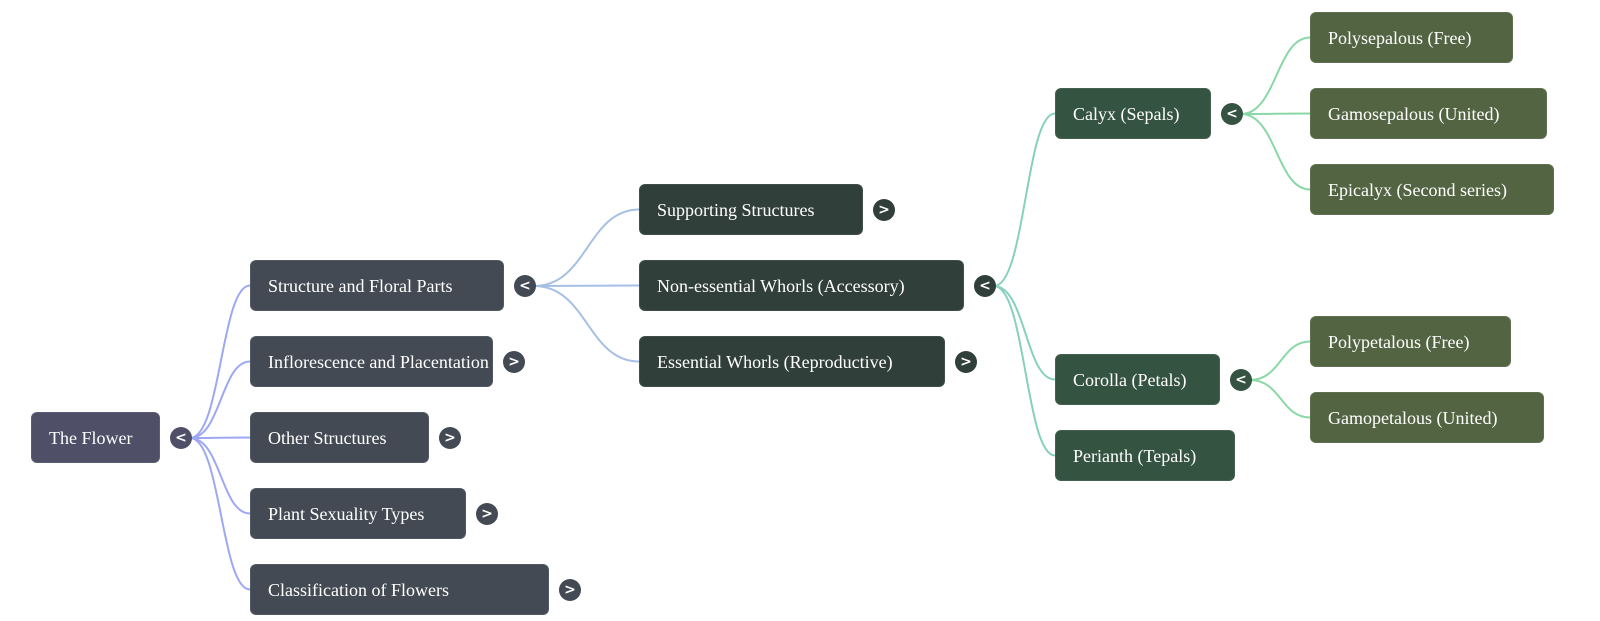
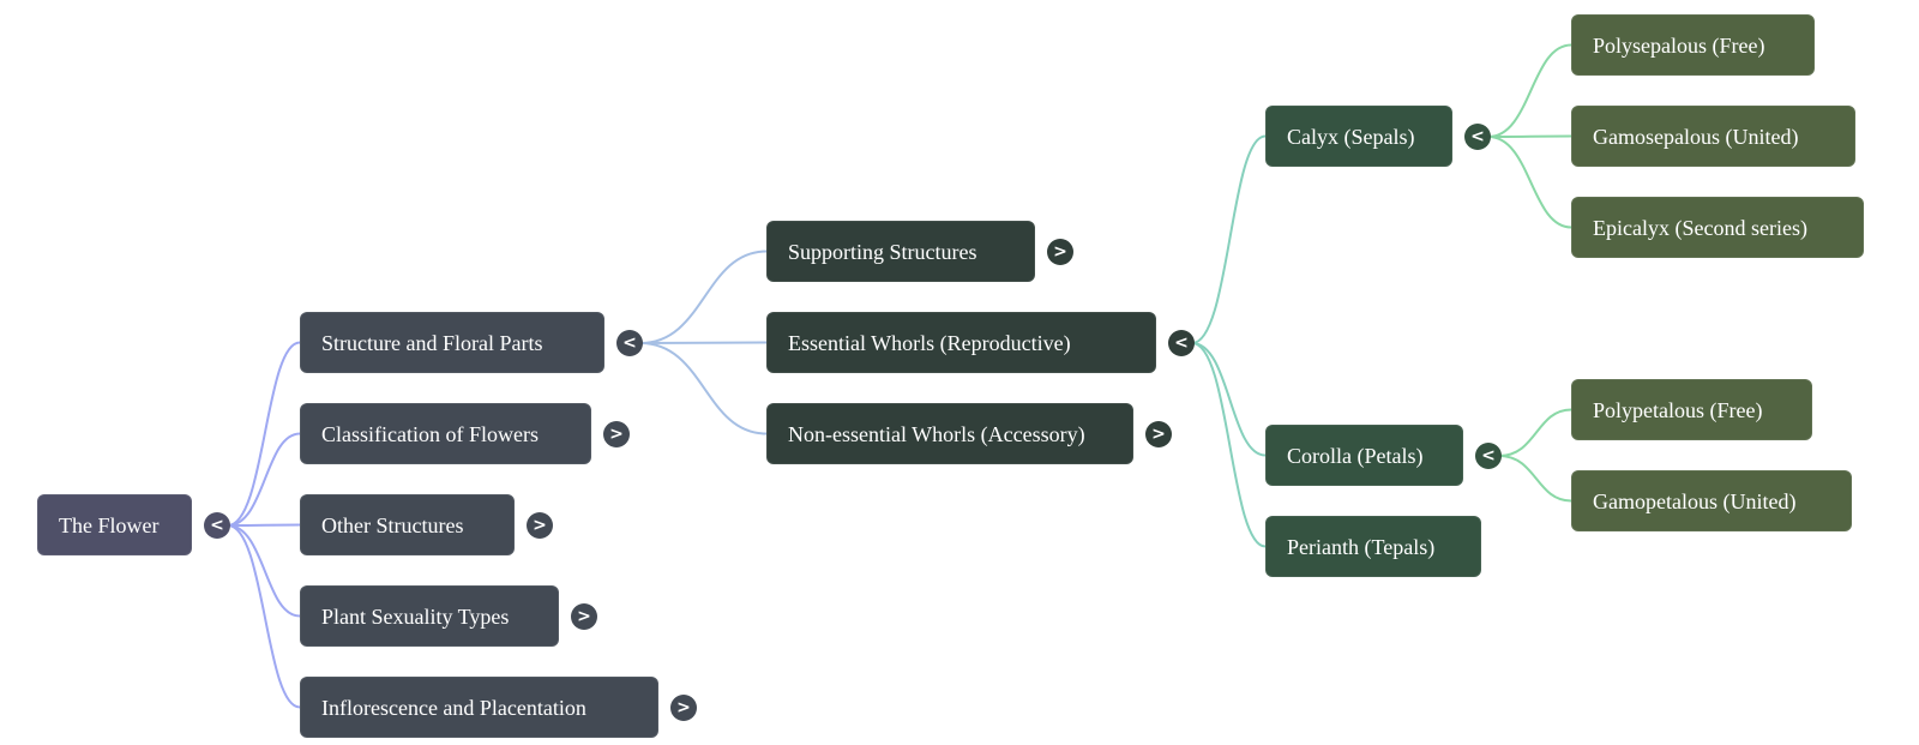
  The Flower
  <
  Structure and Floral Parts
  <
- Inflorescence and Placentation
+ Classification of Flowers
  >
  Other Structures
  >
  Plant Sexuality Types
  >
- Classification of Flowers
+ Inflorescence and Placentation
  >
  Supporting Structures
  >
- Non-essential Whorls (Accessory)
+ Essential Whorls (Reproductive)
  <
- Essential Whorls (Reproductive)
+ Non-essential Whorls (Accessory)
  >
  Calyx (Sepals)
  <
  Corolla (Petals)
  <
  Perianth (Tepals)
  Polysepalous (Free)
  Gamosepalous (United)
  Epicalyx (Second series)
  Polypetalous (Free)
  Gamopetalous (United)
